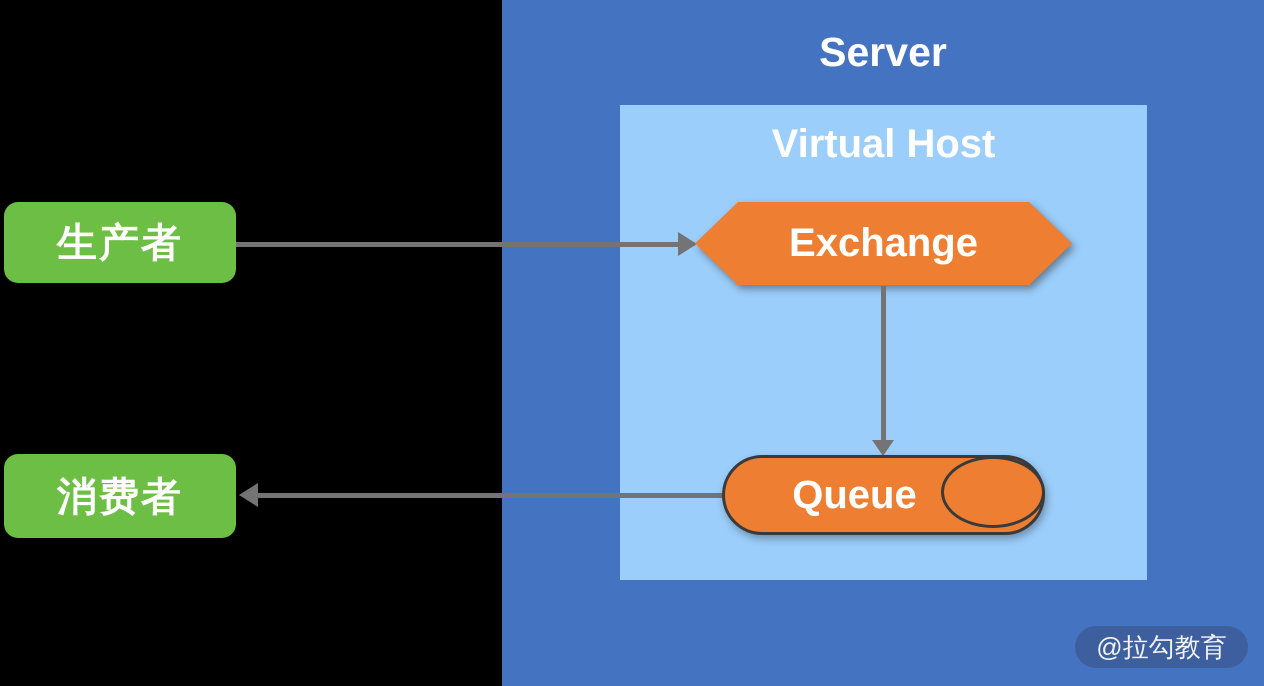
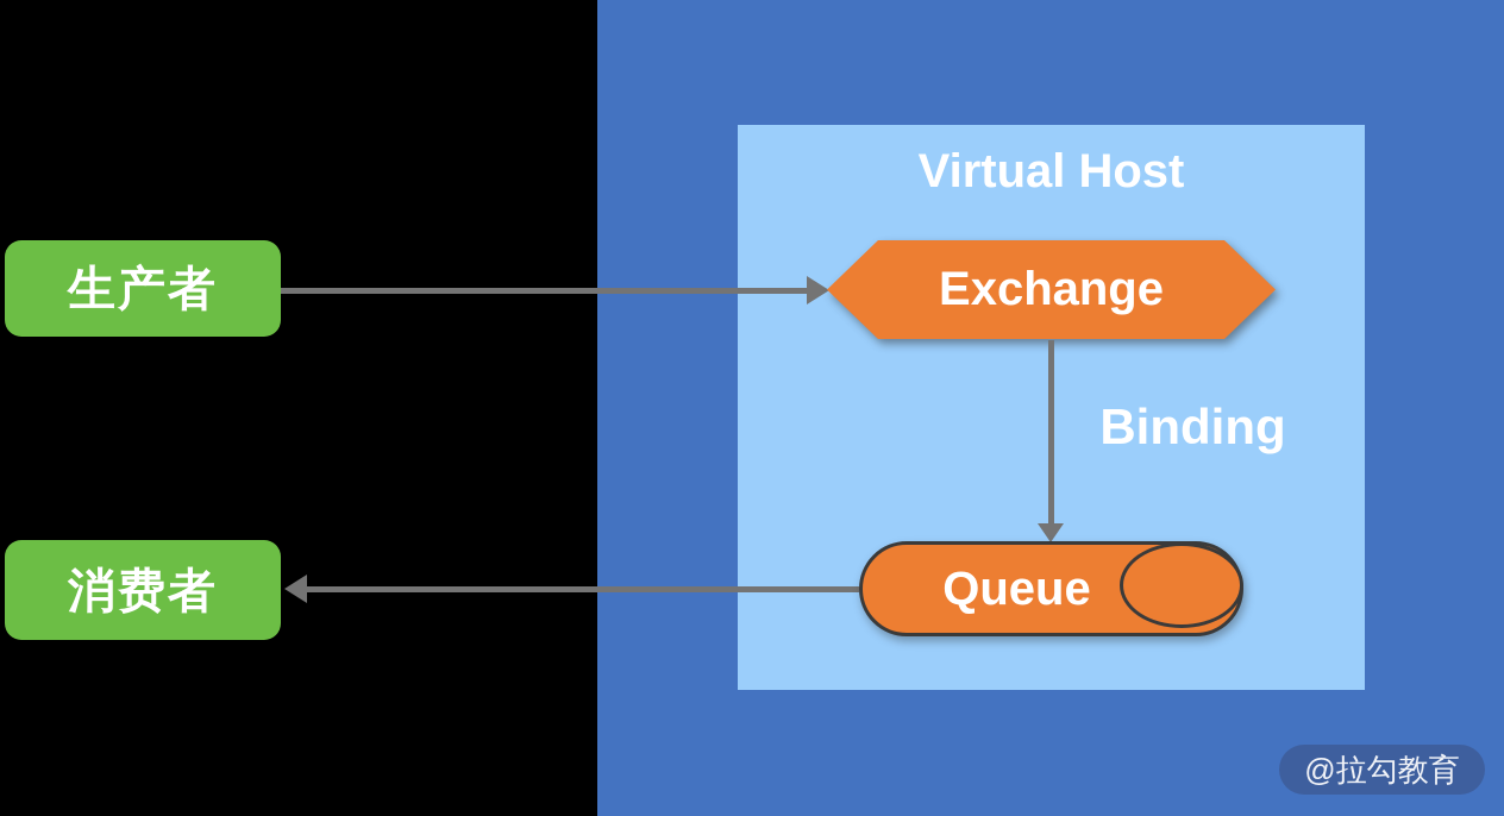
- Server
  Virtual Host
  Exchange
+ Binding
  Queue
  生产者
  消费者
  @拉勾教育
